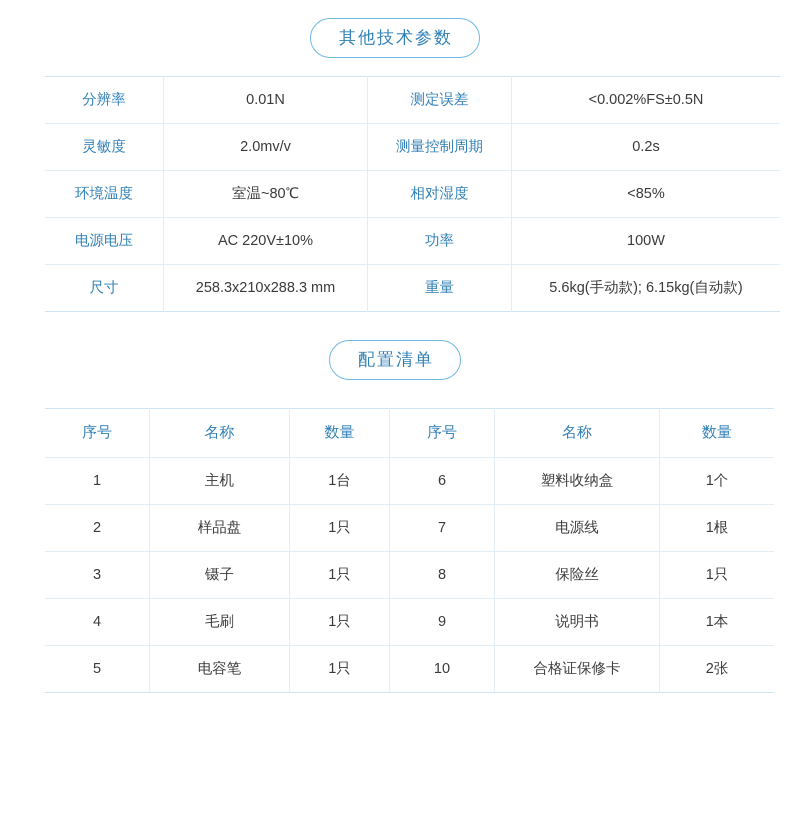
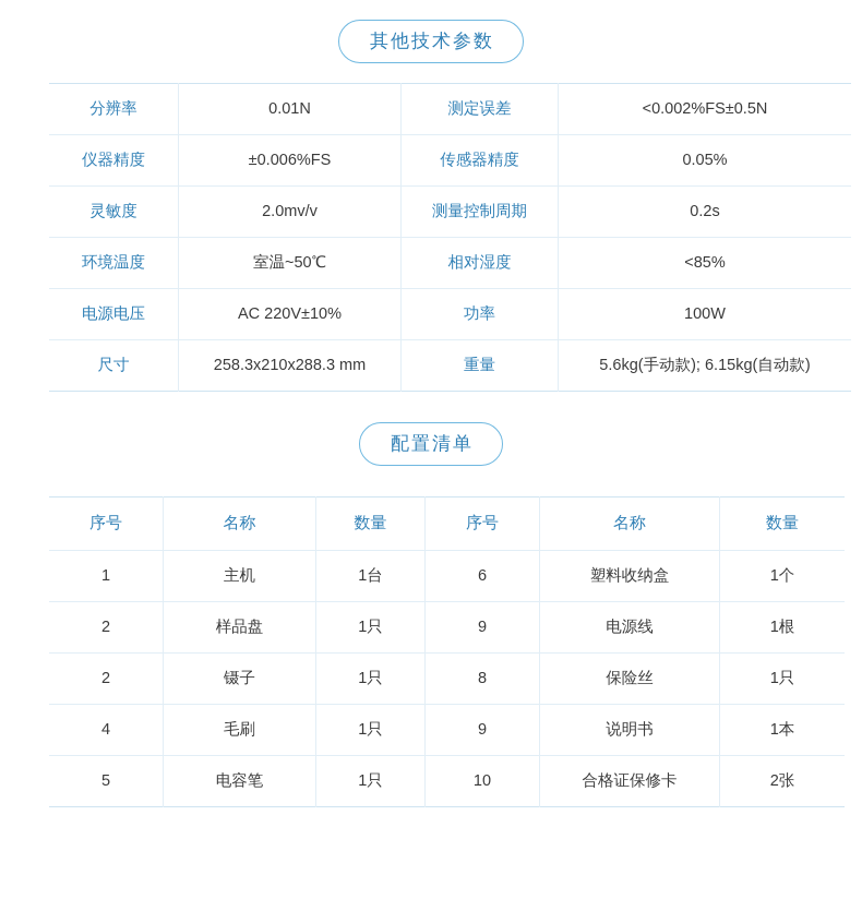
  其他技术参数
  分辨率	0.01N	测定误差	<0.002%FS±0.5N
+ 仪器精度	±0.006%FS	传感器精度	0.05%
  灵敏度	2.0mv/v	测量控制周期	0.2s
- 环境温度	室温~80℃	相对湿度	<85%
+ 环境温度	室温~50℃	相对湿度	<85%
  电源电压	AC 220V±10%	功率	100W
  尺寸	258.3x210x288.3 mm	重量	5.6kg(手动款); 6.15kg(自动款)
  配置清单
  序号	名称	数量	序号	名称	数量
  1	主机	1台	6	塑料收纳盒	1个
- 2	样品盘	1只	7	电源线	1根
+ 2	样品盘	1只	9	电源线	1根
- 3	镊子	1只	8	保险丝	1只
+ 2	镊子	1只	8	保险丝	1只
  4	毛刷	1只	9	说明书	1本
  5	电容笔	1只	10	合格证保修卡	2张
